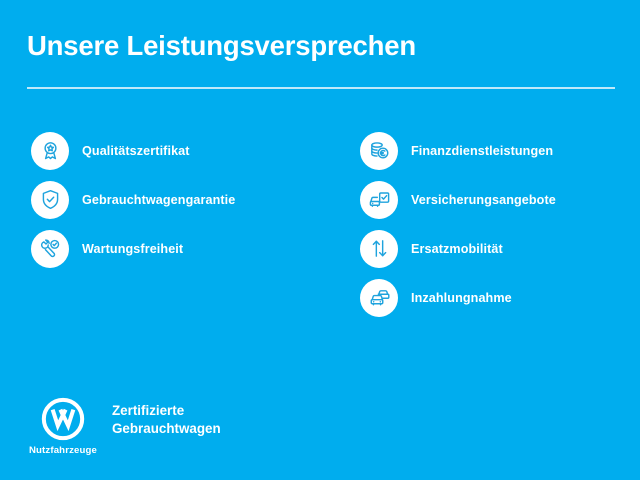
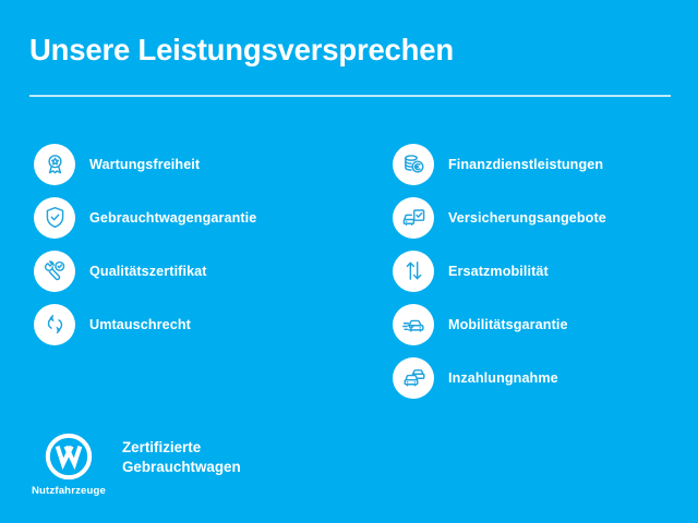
  Unsere Leistungsversprechen
- Qualitätszertifikat
+ Wartungsfreiheit
  Gebrauchtwagengarantie
- Wartungsfreiheit
+ Qualitätszertifikat
+ Umtauschrecht
  Finanzdienstleistungen
  Versicherungsangebote
  Ersatzmobilität
+ Mobilitätsgarantie
  Inzahlungnahme
  Nutzfahrzeuge
  Zertifizierte
  Gebrauchtwagen
